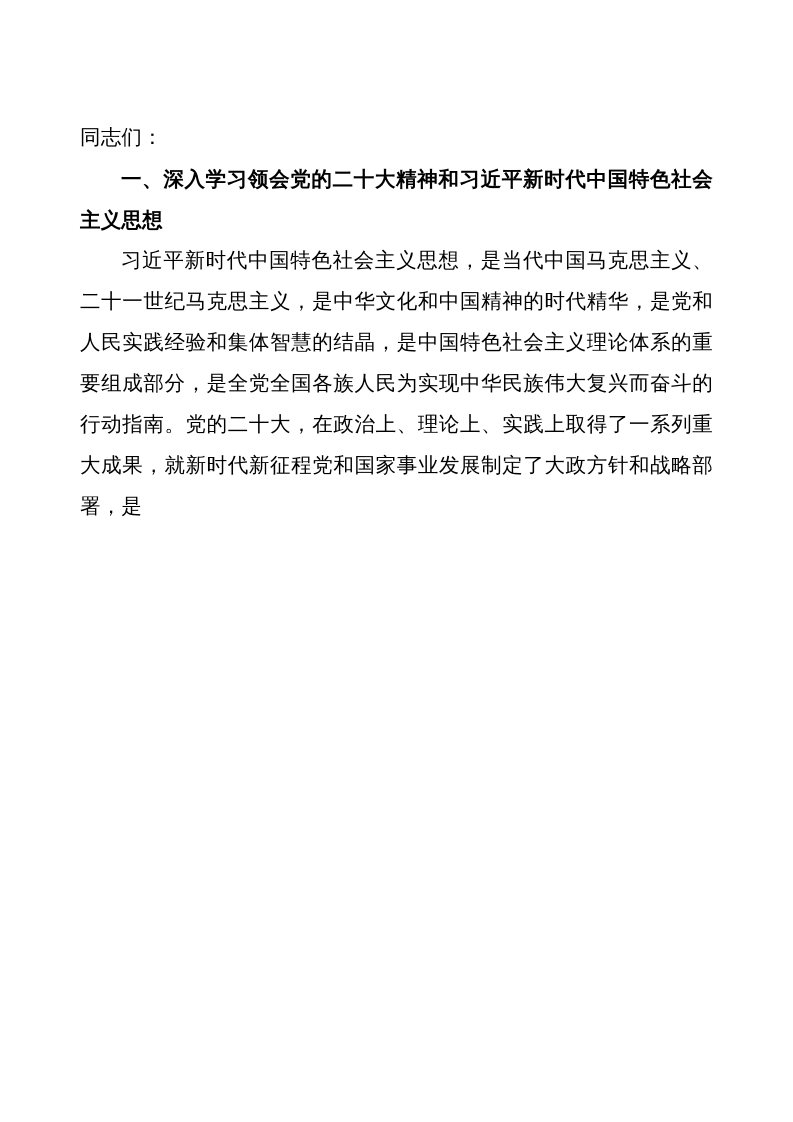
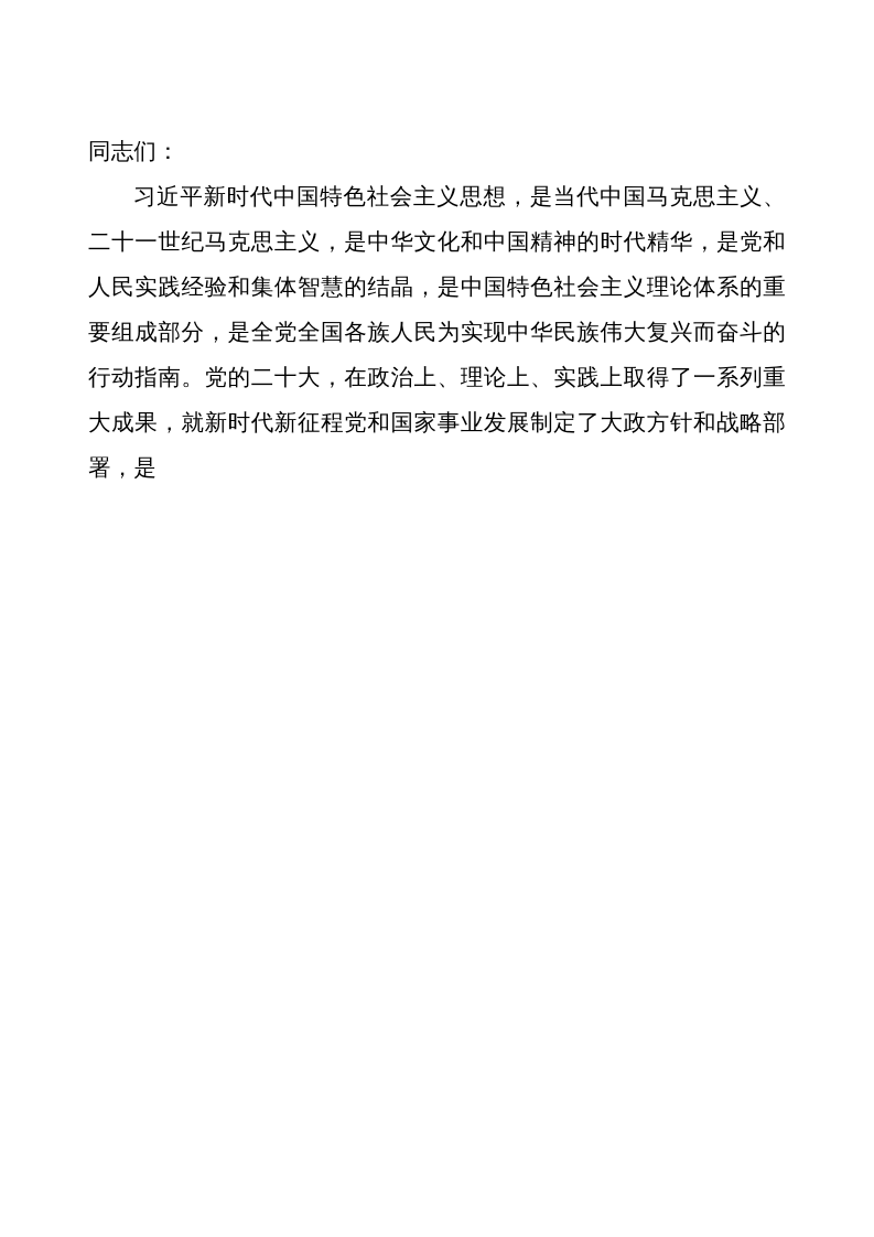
  同志们：
- 一、深入学习领会党的二十大精神和习近平新时代中国特色社会主义思想
  习近平新时代中国特色社会主义思想，是当代中国马克思主义、二十一世纪马克思主义，是中华文化和中国精神的时代精华，是党和人民实践经验和集体智慧的结晶，是中国特色社会主义理论体系的重要组成部分，是全党全国各族人民为实现中华民族伟大复兴而奋斗的行动指南。党的二十大，在政治上、理论上、实践上取得了一系列重大成果，就新时代新征程党和国家事业发展制定了大政方针和战略部署，是
